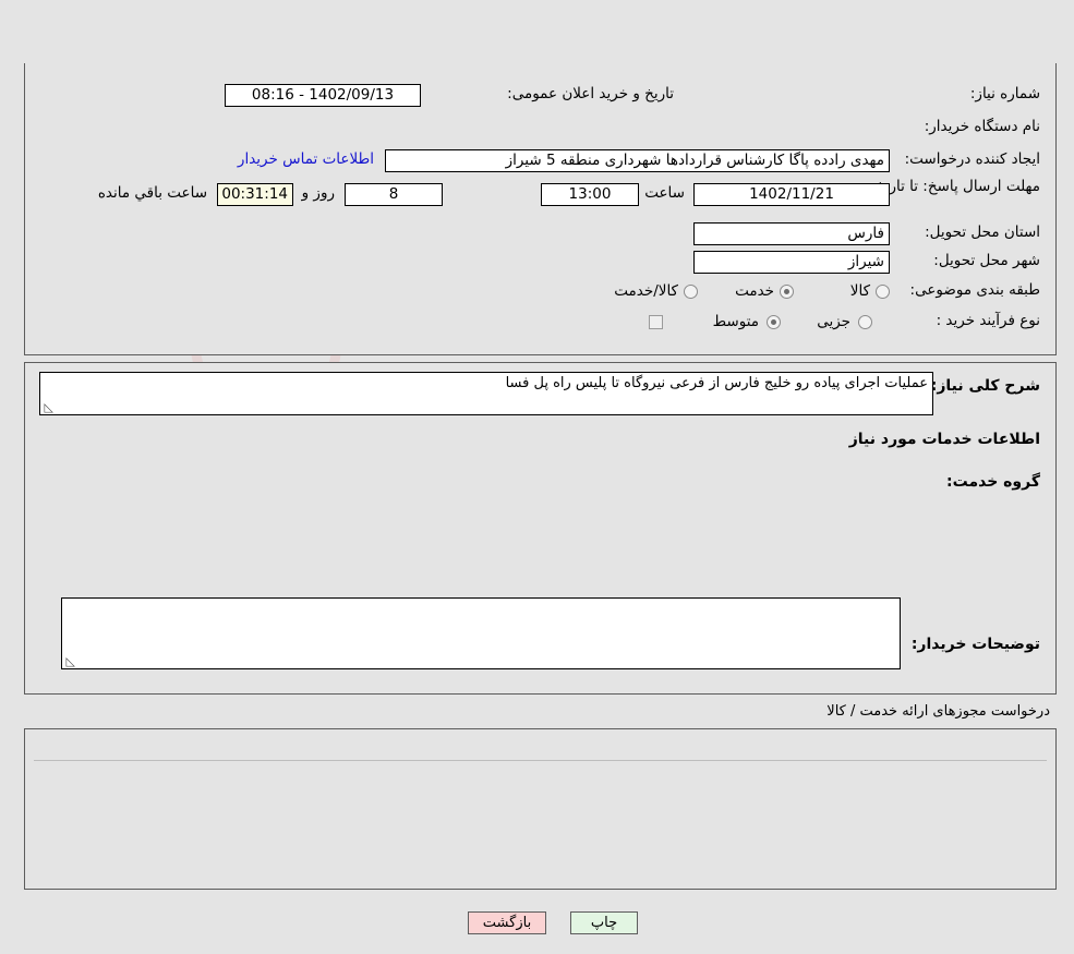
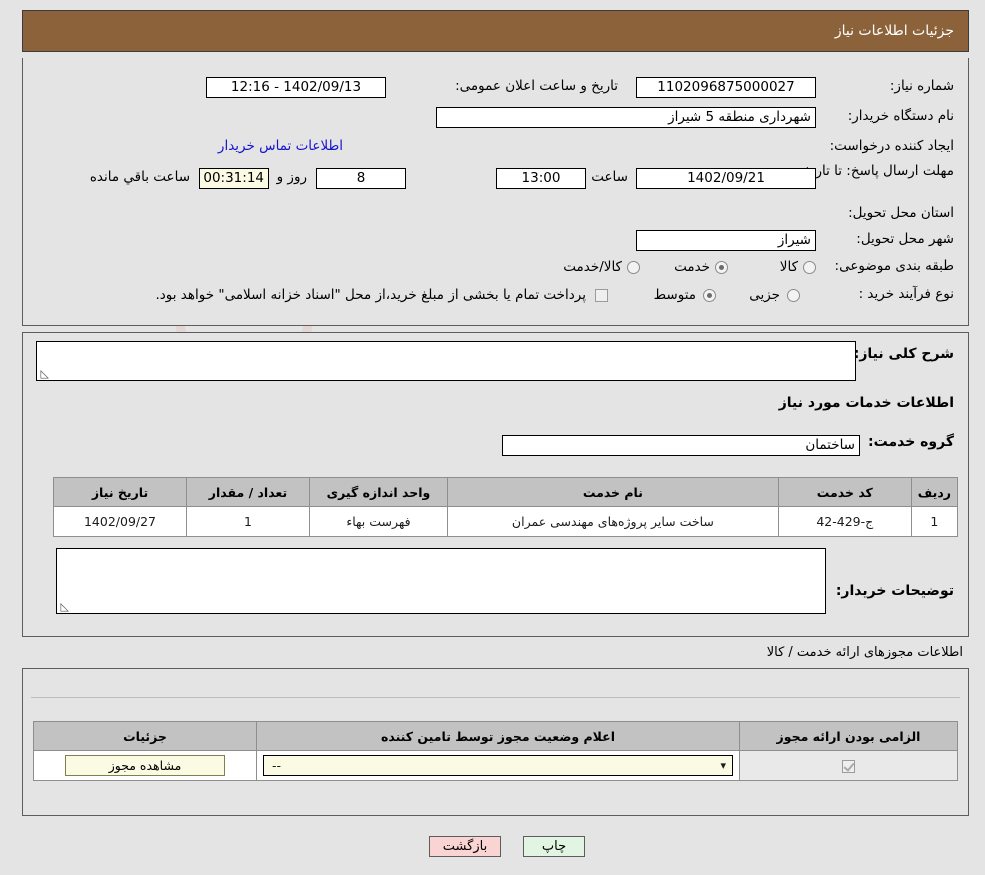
+ جزئیات اطلاعات نیاز
  شماره نیاز:
+ 1102096875000027
- تاریخ و خرید اعلان عمومی:
+ تاریخ و ساعت اعلان عمومی:
- 1402/09/13 - 08:16
+ 1402/09/13 - 12:16
  نام دستگاه خریدار:
+ شهرداری منطقه 5 شیراز
  ایجاد کننده درخواست:
- مهدی رادده پاگا کارشناس قراردادها شهرداری منطقه 5 شیراز
  اطلاعات تماس خریدار
  مهلت ارسال پاسخ: تا تار
- 1402/11/21
+ 1402/09/21
  ساعت
  13:00
  8
  روز و
  00:31:14
  ساعت باقي مانده
  استان محل تحویل:
- فارس
  شهر محل تحویل:
  شیراز
  طبقه بندی موضوعی:
  کالا
  خدمت
  کالا/خدمت
  نوع فرآیند خرید :
  جزیی
  متوسط
+ پرداخت تمام یا بخشی از مبلغ خرید،از محل "اسناد خزانه اسلامی" خواهد بود.
  شرح کلی نیاز:
- عملیات اجرای پیاده رو خلیج فارس از فرعی نیروگاه تا پلیس راه پل فسا
  ◺
  اطلاعات خدمات مورد نیاز
  گروه خدمت:
+ ساختمان
+ ردیف	کد خدمت	نام خدمت	واحد اندازه گیری	تعداد / مقدار	تاریخ نیاز
+ 1	ج-429-42	ساخت سایر پروژه‌های مهندسی عمران	فهرست بهاء	1	1402/09/27
  توضیحات خریدار:
  ◺
- درخواست مجوزهای ارائه خدمت / کالا
+ اطلاعات مجوزهای ارائه خدمت / کالا
+ الزامی بودن ارائه مجوز	اعلام وضعیت مجوز توسط تامین کننده	جزئیات
+ 	▾ --	مشاهده مجوز
  چاپ
  بازگشت
